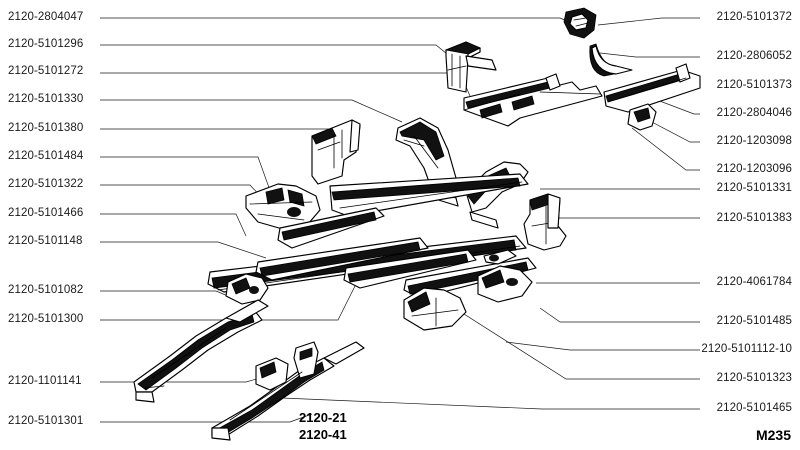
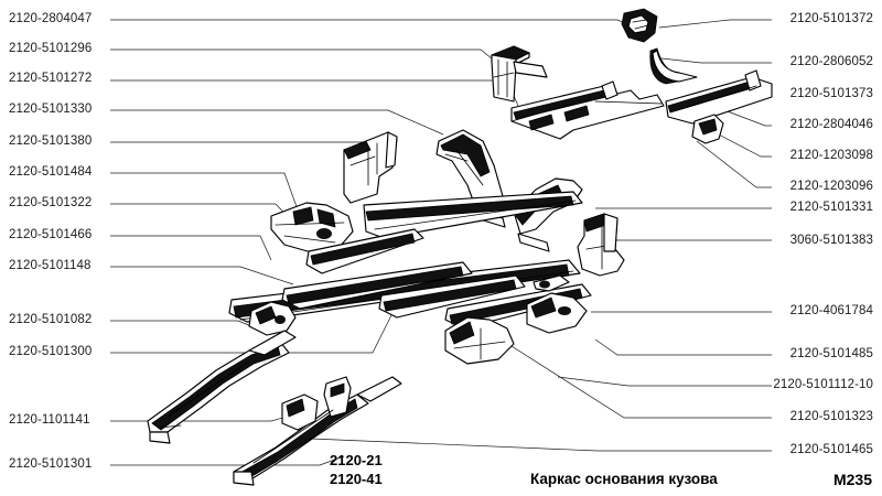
  2120-2804047
  2120-5101296
  2120-5101272
  2120-5101330
  2120-5101380
  2120-5101484
  2120-5101322
  2120-5101466
  2120-5101148
  2120-5101082
  2120-5101300
  2120-1101141
  2120-5101301
  2120-5101372
  2120-2806052
  2120-5101373
  2120-2804046
  2120-1203098
  2120-1203096
  2120-5101331
- 2120-5101383
+ 3060-5101383
  2120-4061784
  2120-5101485
  2120-5101112-10
  2120-5101323
  2120-5101465
  2120-21
  2120-41
+ Каркас основания кузова
  M235
